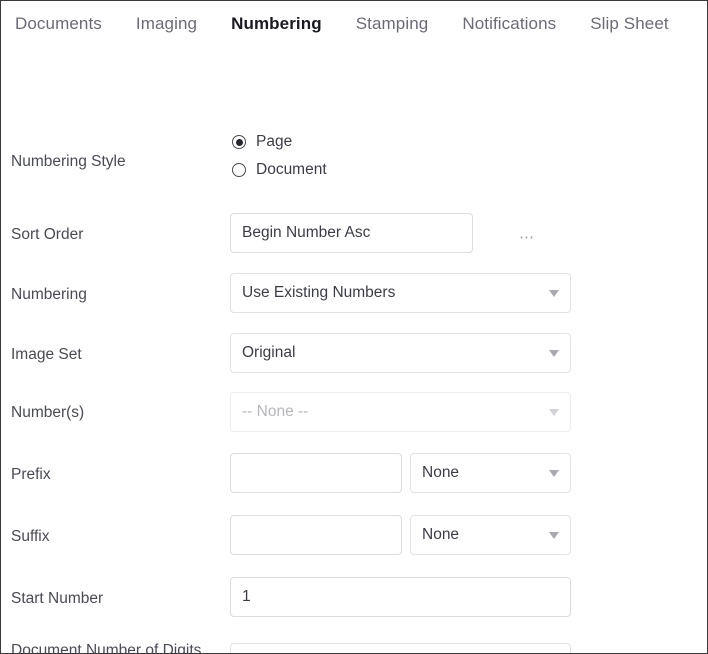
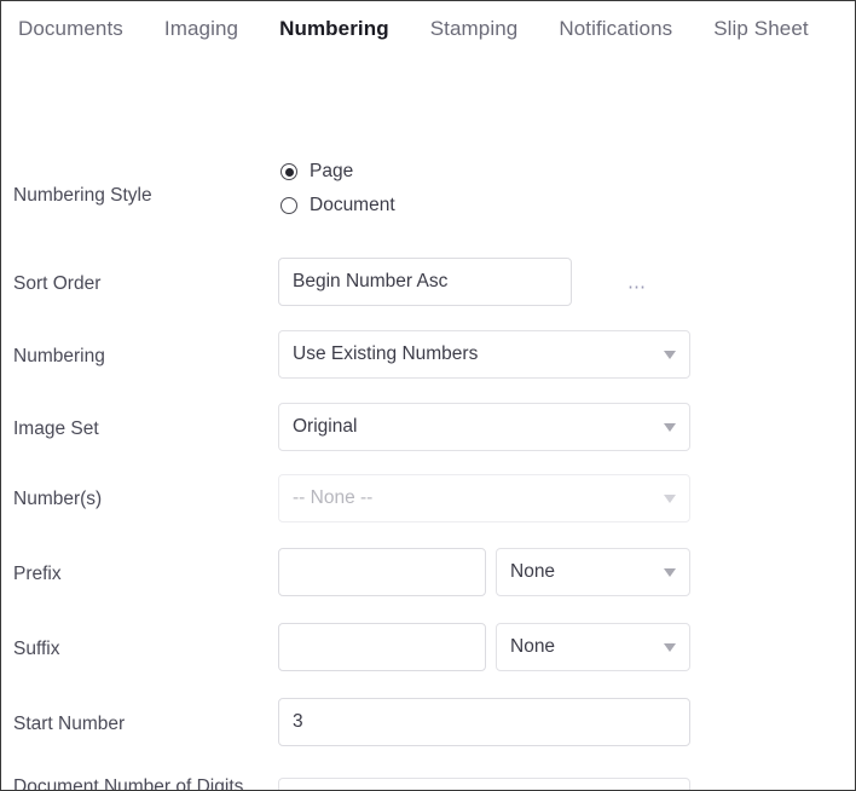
  Documents
  Imaging
  Numbering
  Stamping
  Notifications
  Slip Sheet
  Numbering Style
  Page
  Document
  Sort Order
  Begin Number Asc
  ⋯
  Numbering
  Use Existing Numbers
  Image Set
  Original
  Number(s)
  -- None --
  Prefix
  None
  Suffix
  None
  Start Number
- 1
+ 3
  Document Number of Digits
